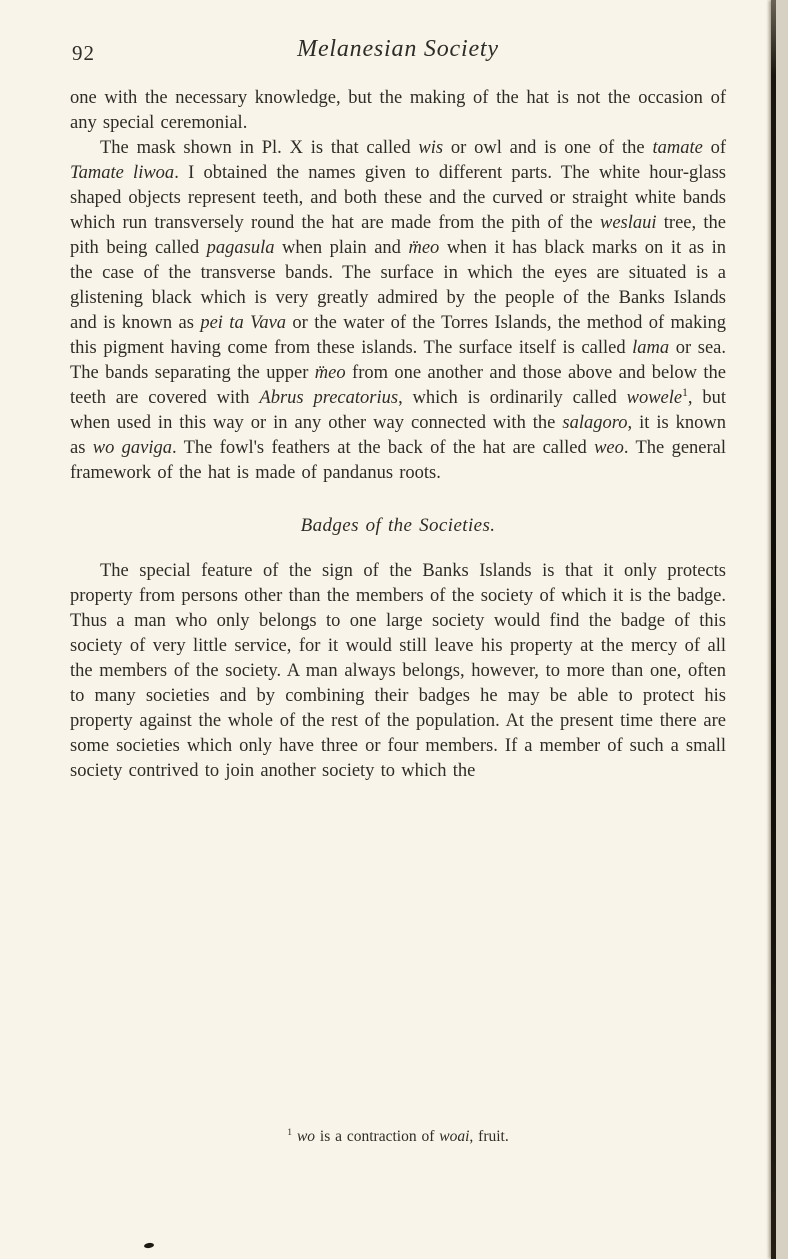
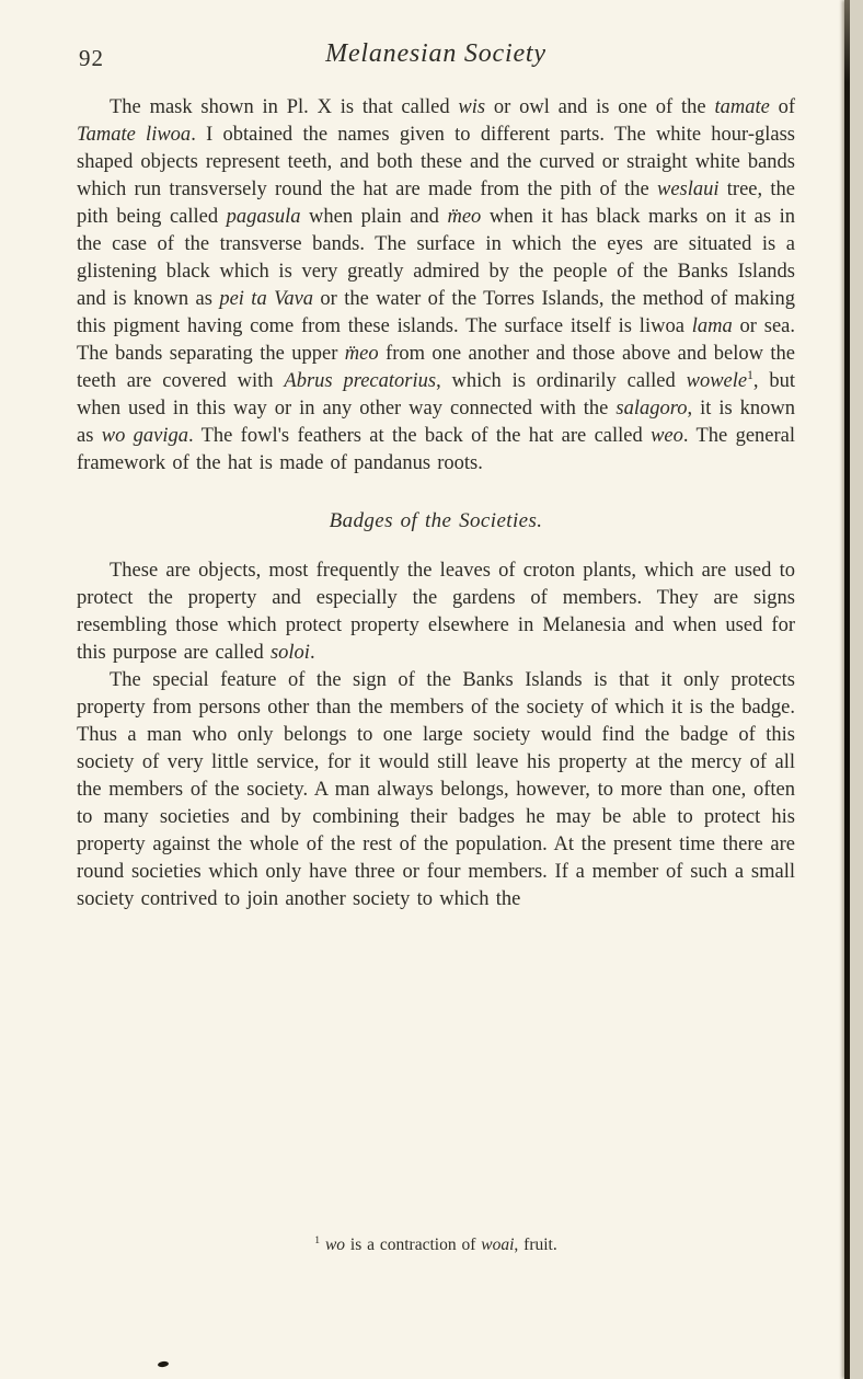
  92
  Melanesian Society
- one with the necessary knowledge, but the making of the hat is not the occasion of any special ceremonial.
- The mask shown in Pl. X is that called wis or owl and is one of the tamate of Tamate liwoa. I obtained the names given to different parts. The white hour-glass shaped objects represent teeth, and both these and the curved or straight white bands which run transversely round the hat are made from the pith of the weslaui tree, the pith being called pagasula when plain and m̈eo when it has black marks on it as in the case of the transverse bands. The surface in which the eyes are situated is a glistening black which is very greatly admired by the people of the Banks Islands and is known as pei ta Vava or the water of the Torres Islands, the method of making this pigment having come from these islands. The surface itself is called lama or sea. The bands separating the upper m̈eo from one another and those above and below the teeth are covered with Abrus precatorius, which is ordinarily called wowele1, but when used in this way or in any other way connected with the salagoro, it is known as wo gaviga. The fowl's feathers at the back of the hat are called weo. The general framework of the hat is made of pandanus roots.
+ The mask shown in Pl. X is that called wis or owl and is one of the tamate of Tamate liwoa. I obtained the names given to different parts. The white hour-glass shaped objects represent teeth, and both these and the curved or straight white bands which run transversely round the hat are made from the pith of the weslaui tree, the pith being called pagasula when plain and m̈eo when it has black marks on it as in the case of the transverse bands. The surface in which the eyes are situated is a glistening black which is very greatly admired by the people of the Banks Islands and is known as pei ta Vava or the water of the Torres Islands, the method of making this pigment having come from these islands. The surface itself is liwoa lama or sea. The bands separating the upper m̈eo from one another and those above and below the teeth are covered with Abrus precatorius, which is ordinarily called wowele1, but when used in this way or in any other way connected with the salagoro, it is known as wo gaviga. The fowl's feathers at the back of the hat are called weo. The general framework of the hat is made of pandanus roots.
  Badges of the Societies.
+ These are objects, most frequently the leaves of croton plants, which are used to protect the property and especially the gardens of members. They are signs resembling those which protect property elsewhere in Melanesia and when used for this purpose are called soloi.
- The special feature of the sign of the Banks Islands is that it only protects property from persons other than the members of the society of which it is the badge. Thus a man who only belongs to one large society would find the badge of this society of very little service, for it would still leave his property at the mercy of all the members of the society. A man always belongs, however, to more than one, often to many societies and by combining their badges he may be able to protect his property against the whole of the rest of the population. At the present time there are some societies which only have three or four members. If a member of such a small society contrived to join another society to which the
+ The special feature of the sign of the Banks Islands is that it only protects property from persons other than the members of the society of which it is the badge. Thus a man who only belongs to one large society would find the badge of this society of very little service, for it would still leave his property at the mercy of all the members of the society. A man always belongs, however, to more than one, often to many societies and by combining their badges he may be able to protect his property against the whole of the rest of the population. At the present time there are round societies which only have three or four members. If a member of such a small society contrived to join another society to which the
  1 wo is a contraction of woai, fruit.
